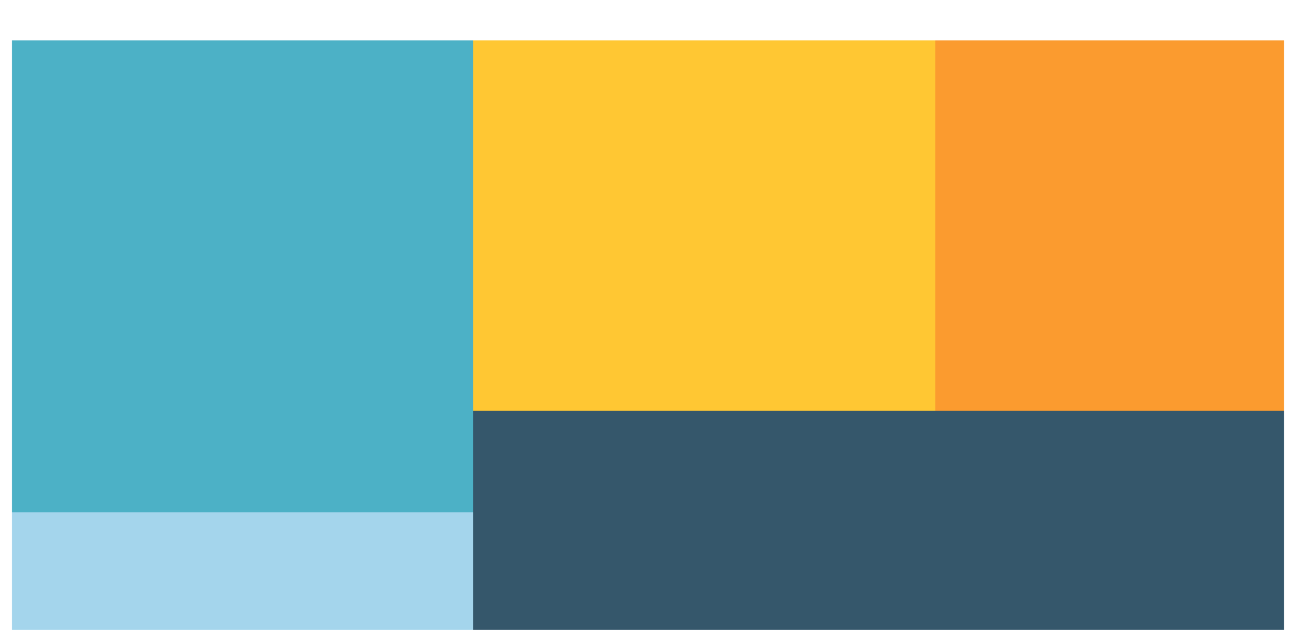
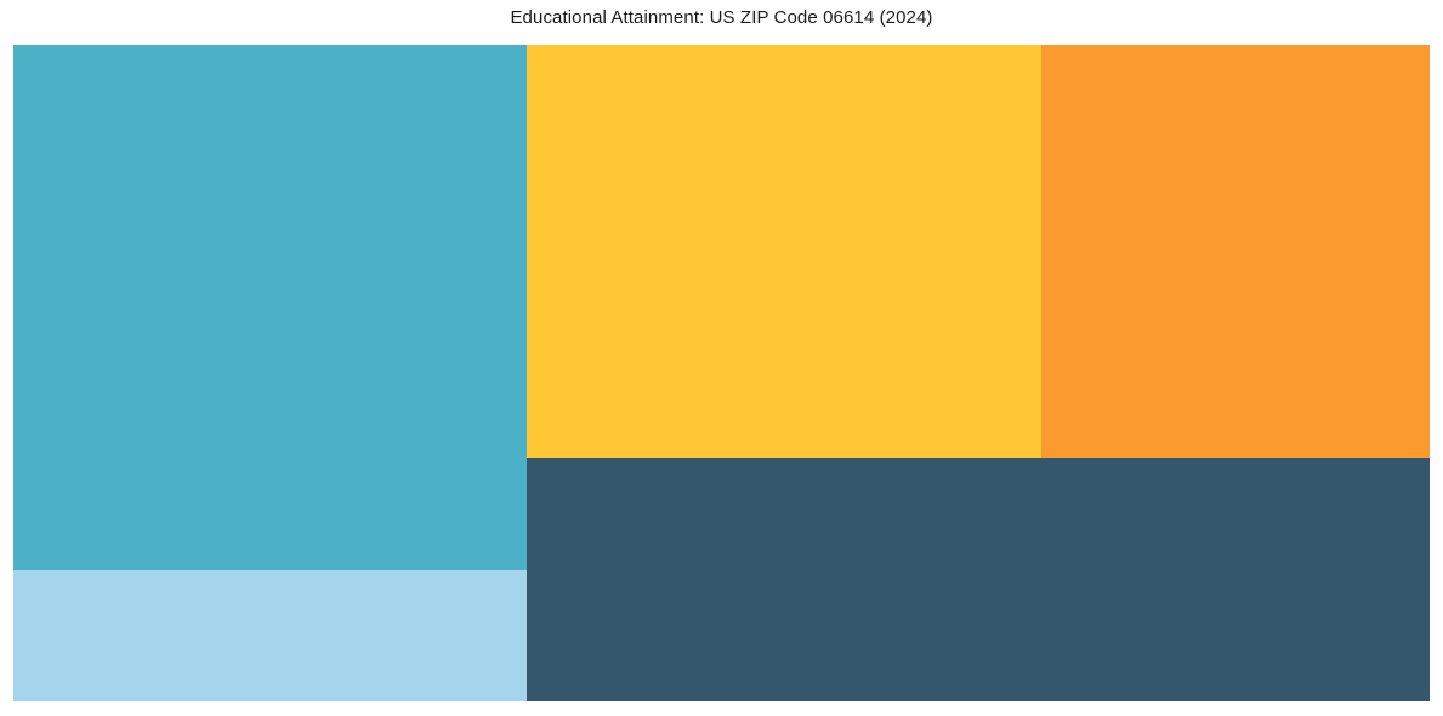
+ Educational Attainment: US ZIP Code 06614 (2024)
